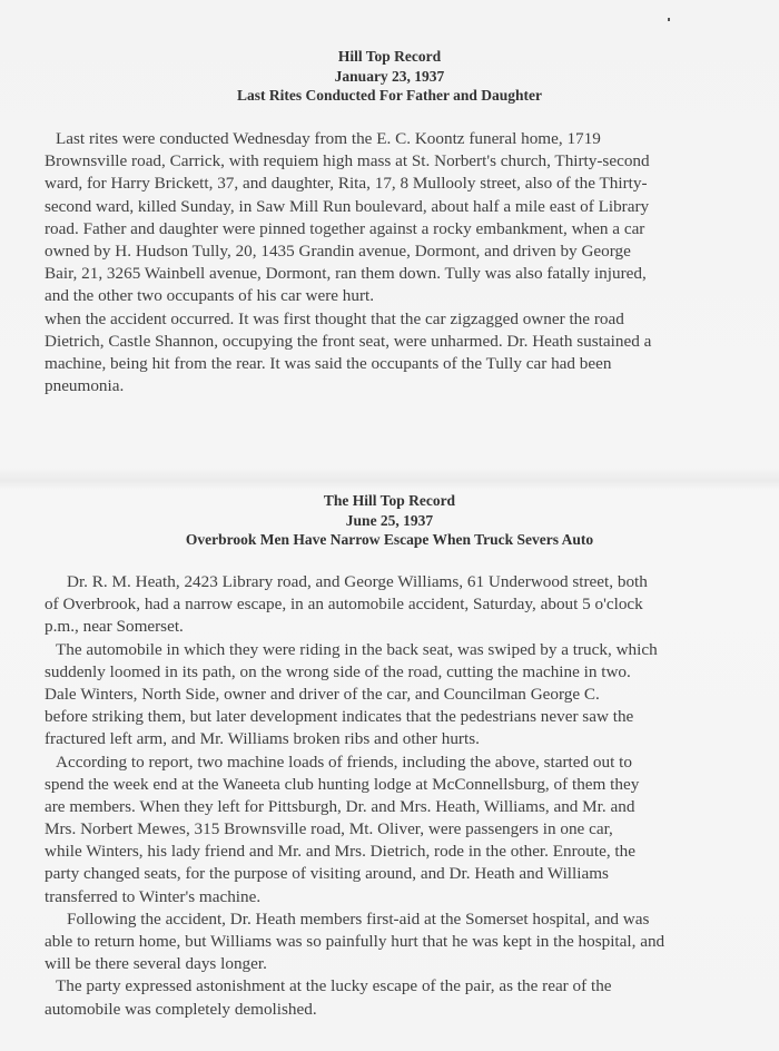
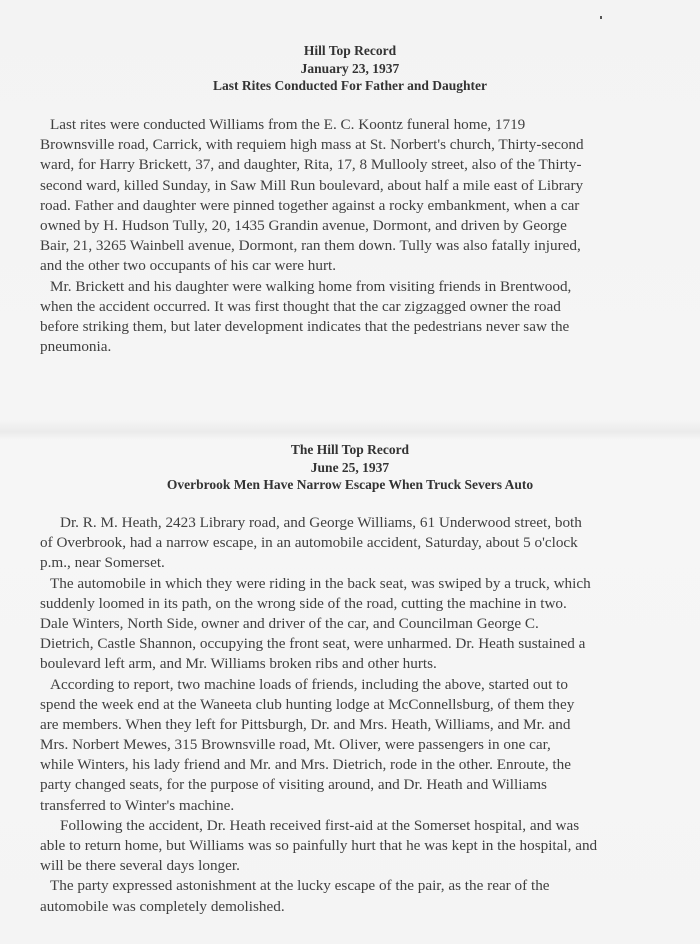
  Hill Top Record
  January 23, 1937
  Last Rites Conducted For Father and Daughter
- Last rites were conducted Wednesday from the E. C. Koontz funeral home, 1719
+ Last rites were conducted Williams from the E. C. Koontz funeral home, 1719
  Brownsville road, Carrick, with requiem high mass at St. Norbert's church, Thirty-second
  ward, for Harry Brickett, 37, and daughter, Rita, 17, 8 Mullooly street, also of the Thirty-
  second ward, killed Sunday, in Saw Mill Run boulevard, about half a mile east of Library
  road. Father and daughter were pinned together against a rocky embankment, when a car
  owned by H. Hudson Tully, 20, 1435 Grandin avenue, Dormont, and driven by George
  Bair, 21, 3265 Wainbell avenue, Dormont, ran them down. Tully was also fatally injured,
  and the other two occupants of his car were hurt.
+ Mr. Brickett and his daughter were walking home from visiting friends in Brentwood,
  when the accident occurred. It was first thought that the car zigzagged owner the road
- Dietrich, Castle Shannon, occupying the front seat, were unharmed. Dr. Heath sustained a
+ before striking them, but later development indicates that the pedestrians never saw the
- machine, being hit from the rear. It was said the occupants of the Tully car had been
  pneumonia.
  The Hill Top Record
  June 25, 1937
  Overbrook Men Have Narrow Escape When Truck Severs Auto
  Dr. R. M. Heath, 2423 Library road, and George Williams, 61 Underwood street, both
  of Overbrook, had a narrow escape, in an automobile accident, Saturday, about 5 o'clock
  p.m., near Somerset.
  The automobile in which they were riding in the back seat, was swiped by a truck, which
  suddenly loomed in its path, on the wrong side of the road, cutting the machine in two.
  Dale Winters, North Side, owner and driver of the car, and Councilman George C.
- before striking them, but later development indicates that the pedestrians never saw the
+ Dietrich, Castle Shannon, occupying the front seat, were unharmed. Dr. Heath sustained a
- fractured left arm, and Mr. Williams broken ribs and other hurts.
+ boulevard left arm, and Mr. Williams broken ribs and other hurts.
  According to report, two machine loads of friends, including the above, started out to
  spend the week end at the Waneeta club hunting lodge at McConnellsburg, of them they
  are members. When they left for Pittsburgh, Dr. and Mrs. Heath, Williams, and Mr. and
  Mrs. Norbert Mewes, 315 Brownsville road, Mt. Oliver, were passengers in one car,
  while Winters, his lady friend and Mr. and Mrs. Dietrich, rode in the other. Enroute, the
  party changed seats, for the purpose of visiting around, and Dr. Heath and Williams
  transferred to Winter's machine.
- Following the accident, Dr. Heath members first-aid at the Somerset hospital, and was
+ Following the accident, Dr. Heath received first-aid at the Somerset hospital, and was
  able to return home, but Williams was so painfully hurt that he was kept in the hospital, and
  will be there several days longer.
  The party expressed astonishment at the lucky escape of the pair, as the rear of the
  automobile was completely demolished.
